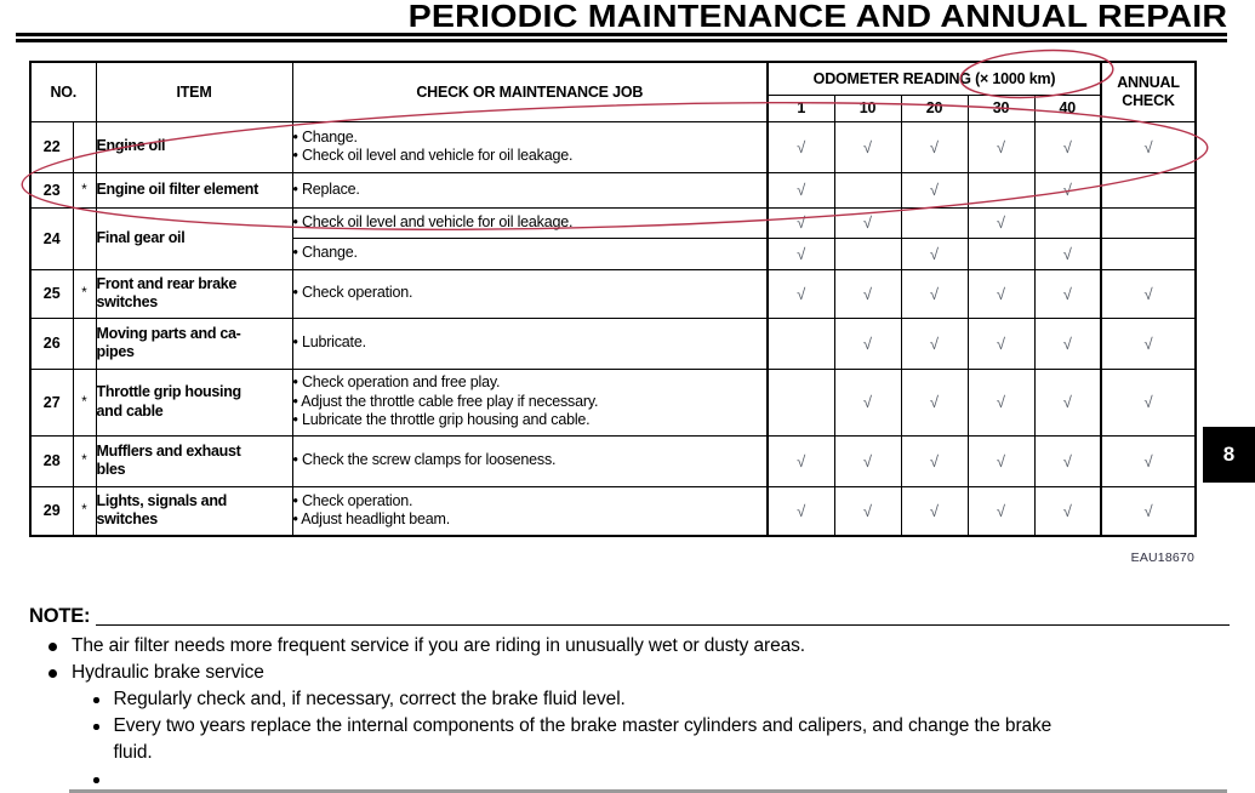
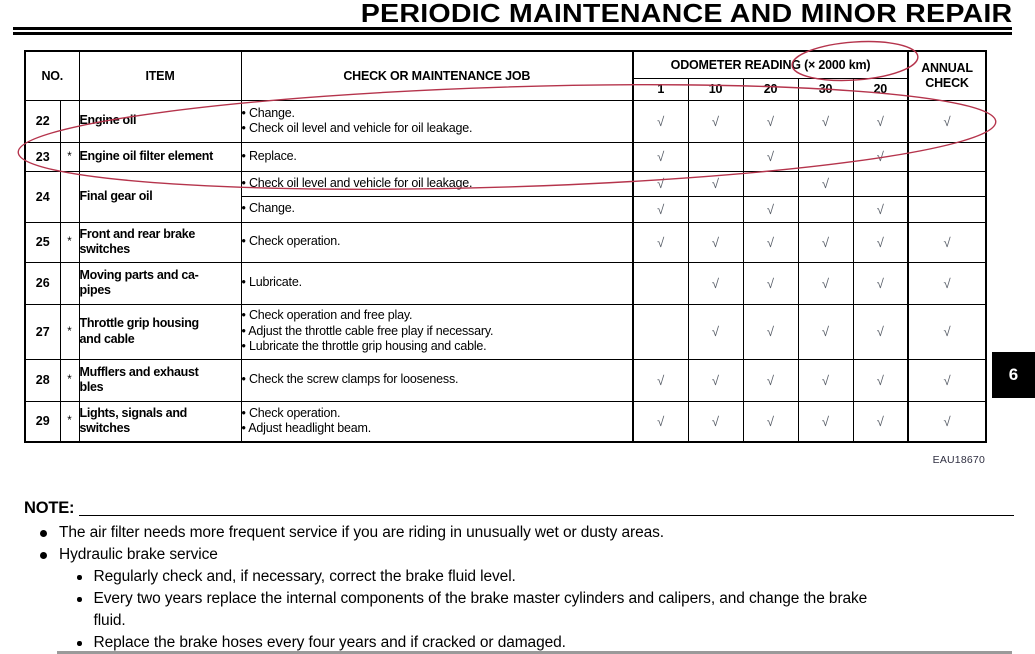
- PERIODIC MAINTENANCE AND ANNUAL REPAIR
+ PERIODIC MAINTENANCE AND MINOR REPAIR
- NO.	ITEM	CHECK OR MAINTENANCE JOB	ODOMETER READING (× 1000 km)	ANNUAL CHECK
+ NO.	ITEM	CHECK OR MAINTENANCE JOB	ODOMETER READING (× 2000 km)	ANNUAL CHECK
- 1	10	20		40
+ 1	10	20		20
  22		Engie oil	• Change.• Check oil level and vehicle for oil leakage.	√	√	√	√	√	√
  23	*	Engine oil filter element	• Replace.	√		√		√
  24		Final gear oil	• Check oil level and vehicle for oil leakage.	√	√		√
  • Change.	√		√		√
  25	*	Front and rear brakeswitches	• Check operation.	√	√	√	√	√	√
  26		Moving parts and ca-pipes	• Lubricate.		√	√	√	√	√
  27	*	Throttle grip housingand cable	• Check operation and free play.• Adjust the throttle cable free play if necessary.• Lubricate the throttle grip housing and cable.		√	√	√	√	√
  28	*	Mufflers and exhaustbles	• Check the screw clamps for looseness.	√	√	√	√	√	√
  29	*	Lights, signals andswitches	• Check operation.• Adjust headlight beam.	√	√	√	√	√	√
  EAU18670
- 8
+ 6
  NOTE:
  The air filter needs more frequent service if you are riding in unusually wet or dusty areas.
  Hydraulic brake service
  Regularly check and, if necessary, correct the brake fluid level.
  Every two years replace the internal components of the brake master cylinders and calipers, and change the brake
  fluid.
+ Replace the brake hoses every four years and if cracked or damaged.
